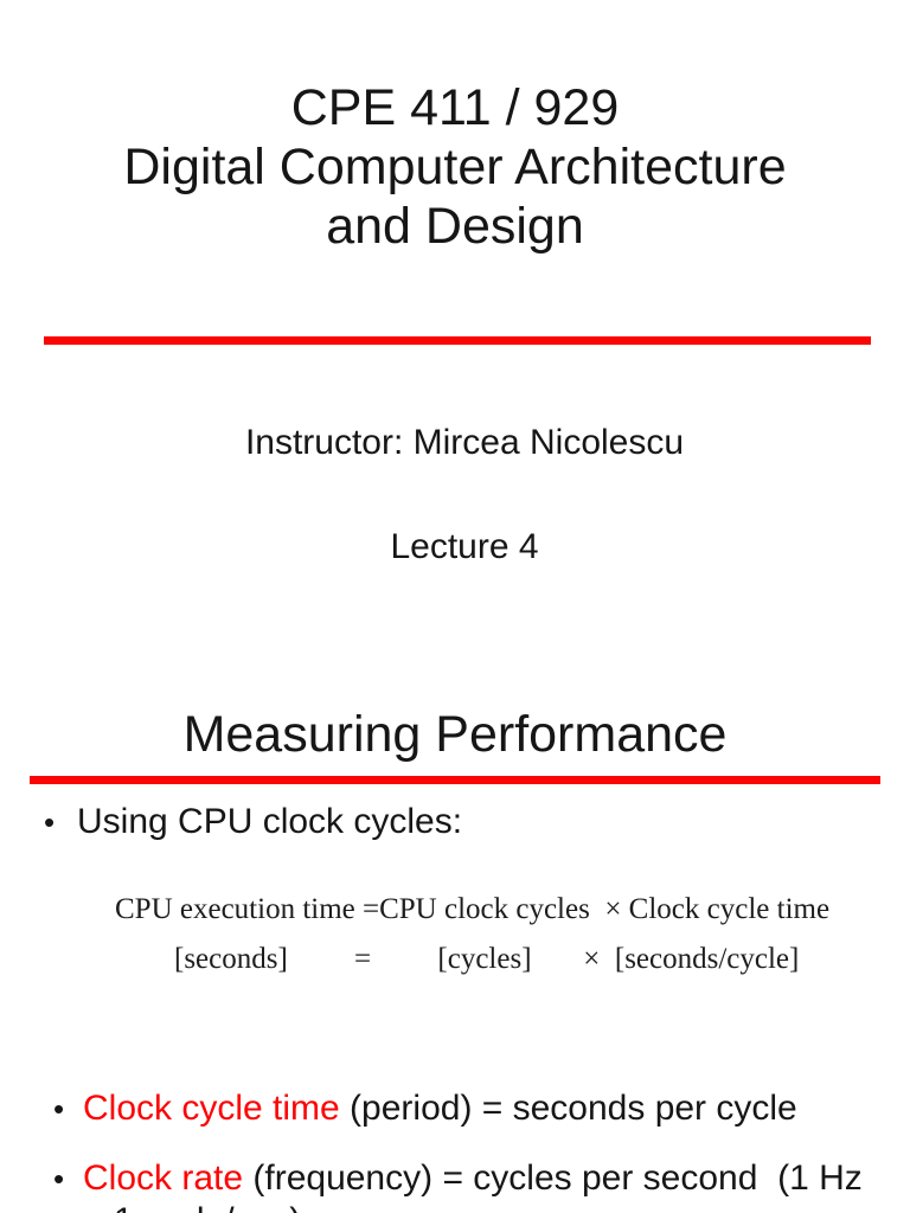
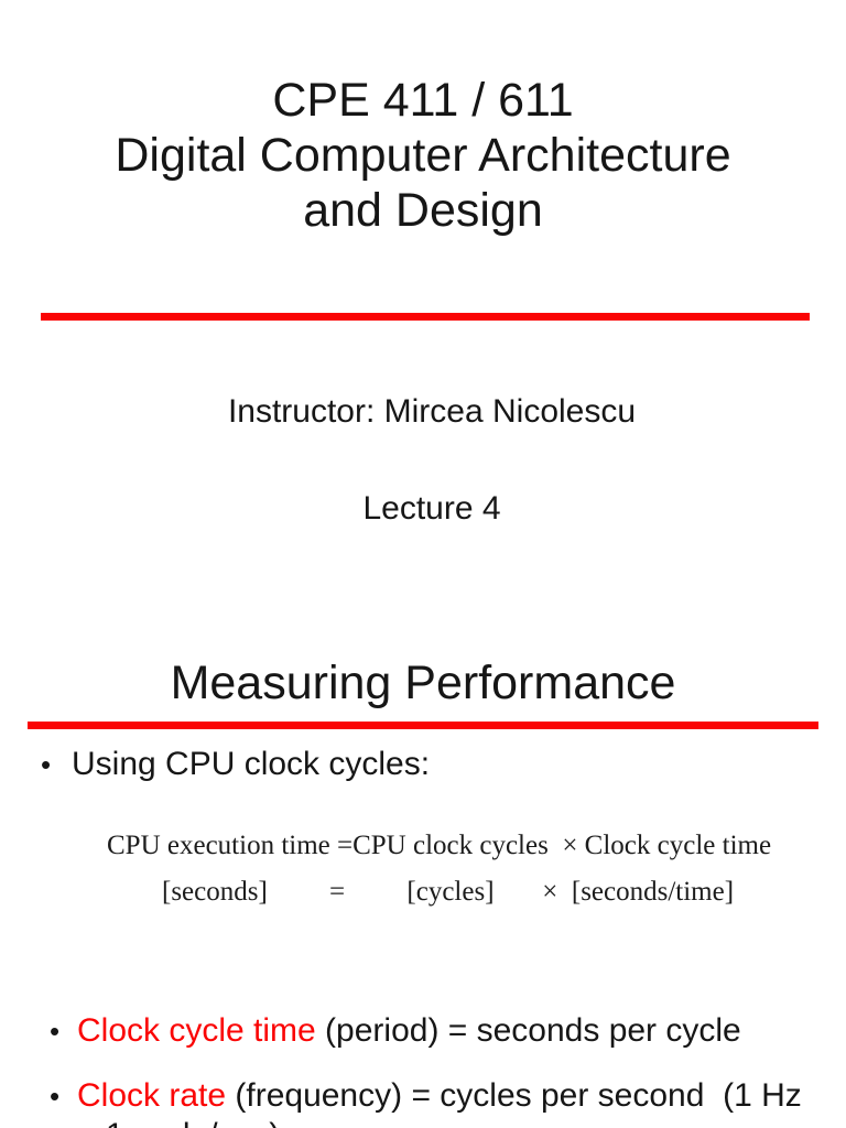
- CPE 411 / 929
+ CPE 411 / 611
  Digital Computer Architecture
  and Design
  Instructor: Mircea Nicolescu
  Lecture 4
  Measuring Performance
  •
  Using CPU clock cycles:
  CPU execution time =CPU clock cycles × Clock cycle time
- [seconds] = [cycles] × [seconds/cycle]
+ [seconds] = [cycles] × [seconds/time]
  •
  Clock cycle time (period) = seconds per cycle
  •
  Clock rate (frequency) = cycles per second (1 Hz
